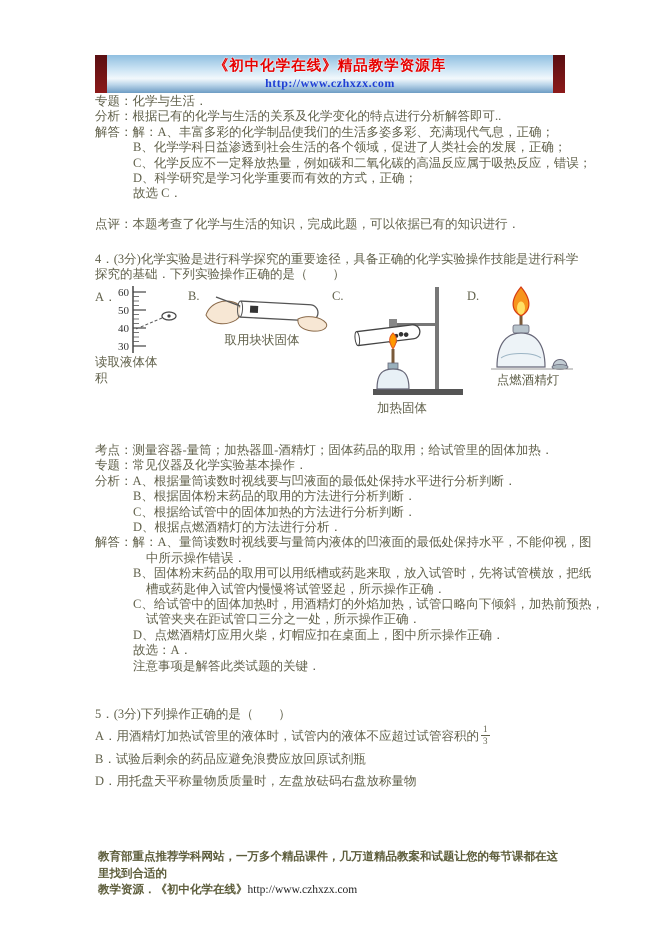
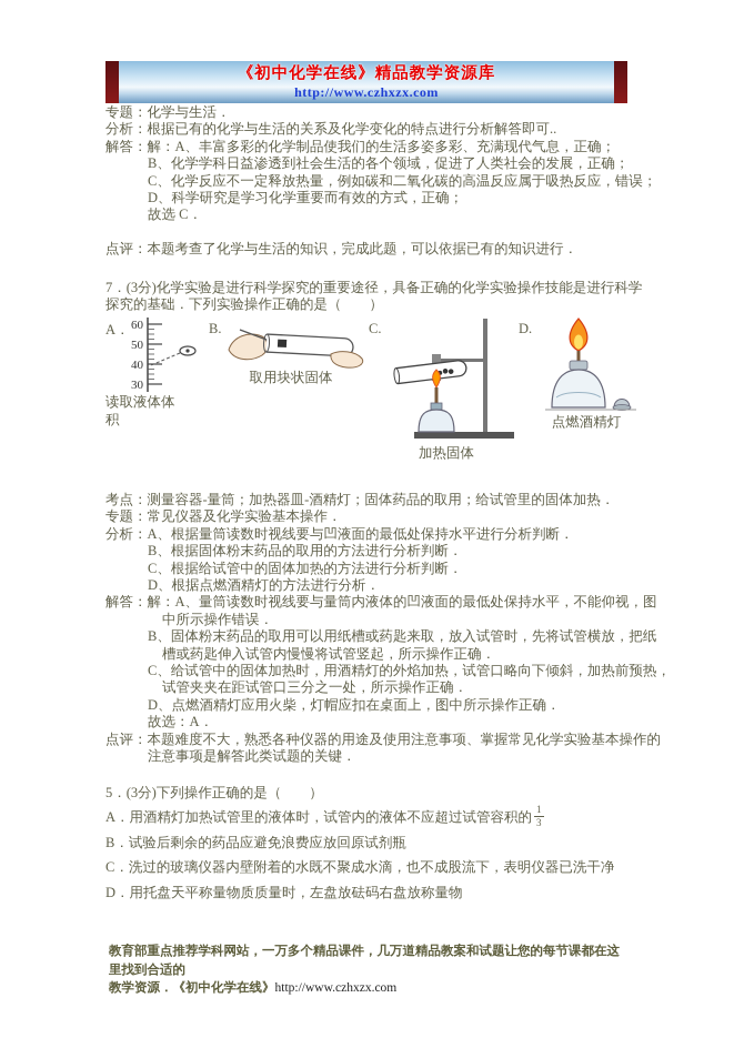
  《初中化学在线》精品教学资源库
  http://www.czhxzx.com
  专题：化学与生活．
  分析：根据已有的化学与生活的关系及化学变化的特点进行分析解答即可..
  解答：解：A、丰富多彩的化学制品使我们的生活多姿多彩、充满现代气息，正确；
  B、化学学科日益渗透到社会生活的各个领域，促进了人类社会的发展，正确；
  C、化学反应不一定释放热量，例如碳和二氧化碳的高温反应属于吸热反应，错误；
  D、科学研究是学习化学重要而有效的方式，正确；
  故选 C．
  点评：本题考查了化学与生活的知识，完成此题，可以依据已有的知识进行．
- 4．(3分)化学实验是进行科学探究的重要途径，具备正确的化学实验操作技能是进行科学
+ 7．(3分)化学实验是进行科学探究的重要途径，具备正确的化学实验操作技能是进行科学
  探究的基础．下列实验操作正确的是（ ）
  A．
  60
  50
  40
  30
  读取液体体积
  B.
  取用块状固体
  C.
  加热固体
  D.
  点燃酒精灯
  考点：测量容器-量筒；加热器皿-酒精灯；固体药品的取用；给试管里的固体加热．
  专题：常见仪器及化学实验基本操作．
  分析：A、根据量筒读数时视线要与凹液面的最低处保持水平进行分析判断．
  B、根据固体粉末药品的取用的方法进行分析判断．
  C、根据给试管中的固体加热的方法进行分析判断．
  D、根据点燃酒精灯的方法进行分析．
  解答：解：A、量筒读数时视线要与量筒内液体的凹液面的最低处保持水平，不能仰视，图
  中所示操作错误．
  B、固体粉末药品的取用可以用纸槽或药匙来取，放入试管时，先将试管横放，把纸
  槽或药匙伸入试管内慢慢将试管竖起，所示操作正确．
  C、给试管中的固体加热时，用酒精灯的外焰加热，试管口略向下倾斜，加热前预热，
  试管夹夹在距试管口三分之一处，所示操作正确．
  D、点燃酒精灯应用火柴，灯帽应扣在桌面上，图中所示操作正确．
  故选：A．
+ 点评：本题难度不大，熟悉各种仪器的用途及使用注意事项、掌握常见化学实验基本操作的
  注意事项是解答此类试题的关键．
  5．(3分)下列操作正确的是（ ）
  A．用酒精灯加热试管里的液体时，试管内的液体不应超过试管容积的
  1
  3
  B．试验后剩余的药品应避免浪费应放回原试剂瓶
+ C．洗过的玻璃仪器内壁附着的水既不聚成水滴，也不成股流下，表明仪器已洗干净
  D．用托盘天平称量物质质量时，左盘放砝码右盘放称量物
  教育部重点推荐学科网站，一万多个精品课件，几万道精品教案和试题让您的每节课都在这里找到合适的
  教学资源．《初中化学在线》http://www.czhxzx.com
